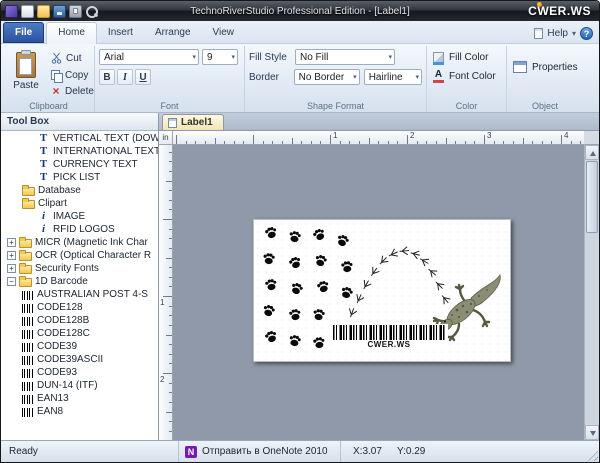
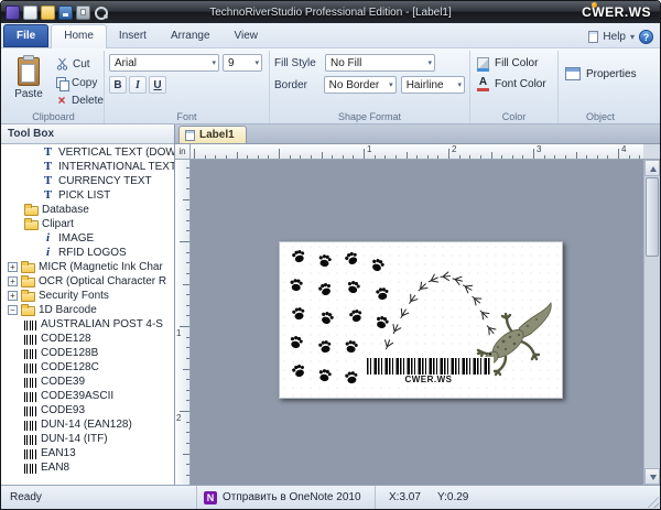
  TechnoRiverStudio Professional Edition - [Label1]
  CWER.WS
  File
  Home
  Insert
  Arrange
  View
  Help
  ▾
  ?
  Paste
  Cut
  Copy
  ×
  Delete
  Clipboard
  Arial
  9
  B
  I
  U
  Font
  Fill Style
  No Fill
  Border
  No Border
  Hairline
  Shape Format
  Fill Color
  A
  Font Color
  Color
  Properties
  Object
  Tool Box
  T
  VERTICAL TEXT (DOW
  T
  INTERNATIONAL TEXT
  T
  CURRENCY TEXT
  T
  PICK LIST
  Database
  Clipart
  i
  IMAGE
  i
  RFID LOGOS
  +
  MICR (Magnetic Ink Char
  +
  OCR (Optical Character R
  +
  Security Fonts
  −
  1D Barcode
  AUSTRALIAN POST 4-S
  CODE128
  CODE128B
  CODE128C
  CODE39
  CODE39ASCII
  CODE93
+ DUN-14 (EAN128)
  DUN-14 (ITF)
  EAN13
  EAN8
  Label1
  in
  1
  2
  3
  4
  1
  2
  CWER.WS
  Ready
  N
  Отправить в OneNote 2010
  X:3.07
  Y:0.29
